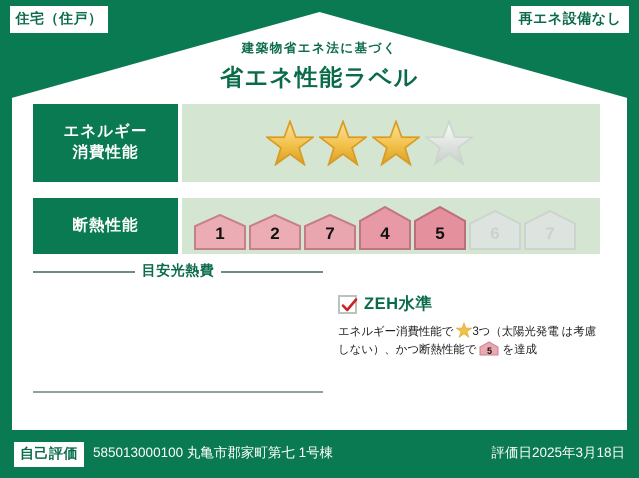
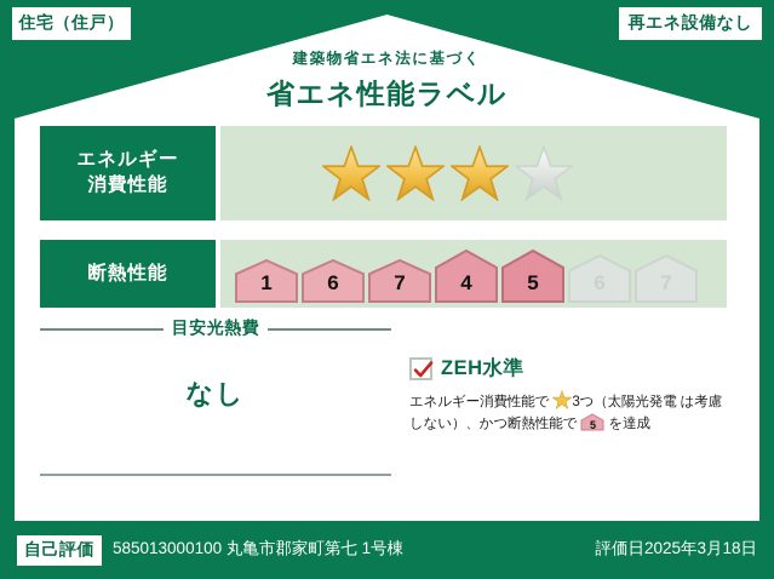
  住宅（住戸）
  再エネ設備なし
  建築物省エネ法に基づく
  省エネ性能ラベル
  エネルギー
  消費性能
  断熱性能
  1
- 2
+ 6
  7
  4
  5
  目安光熱費
+ なし
  ZEH水準
  エネルギー消費性能で 3つ（太陽光発電 は考慮しない）、かつ断熱性能で
  5
  を達成
  自己評価
  585013000100 丸亀市郡家町第七 1号棟
  評価日2025年3月18日
